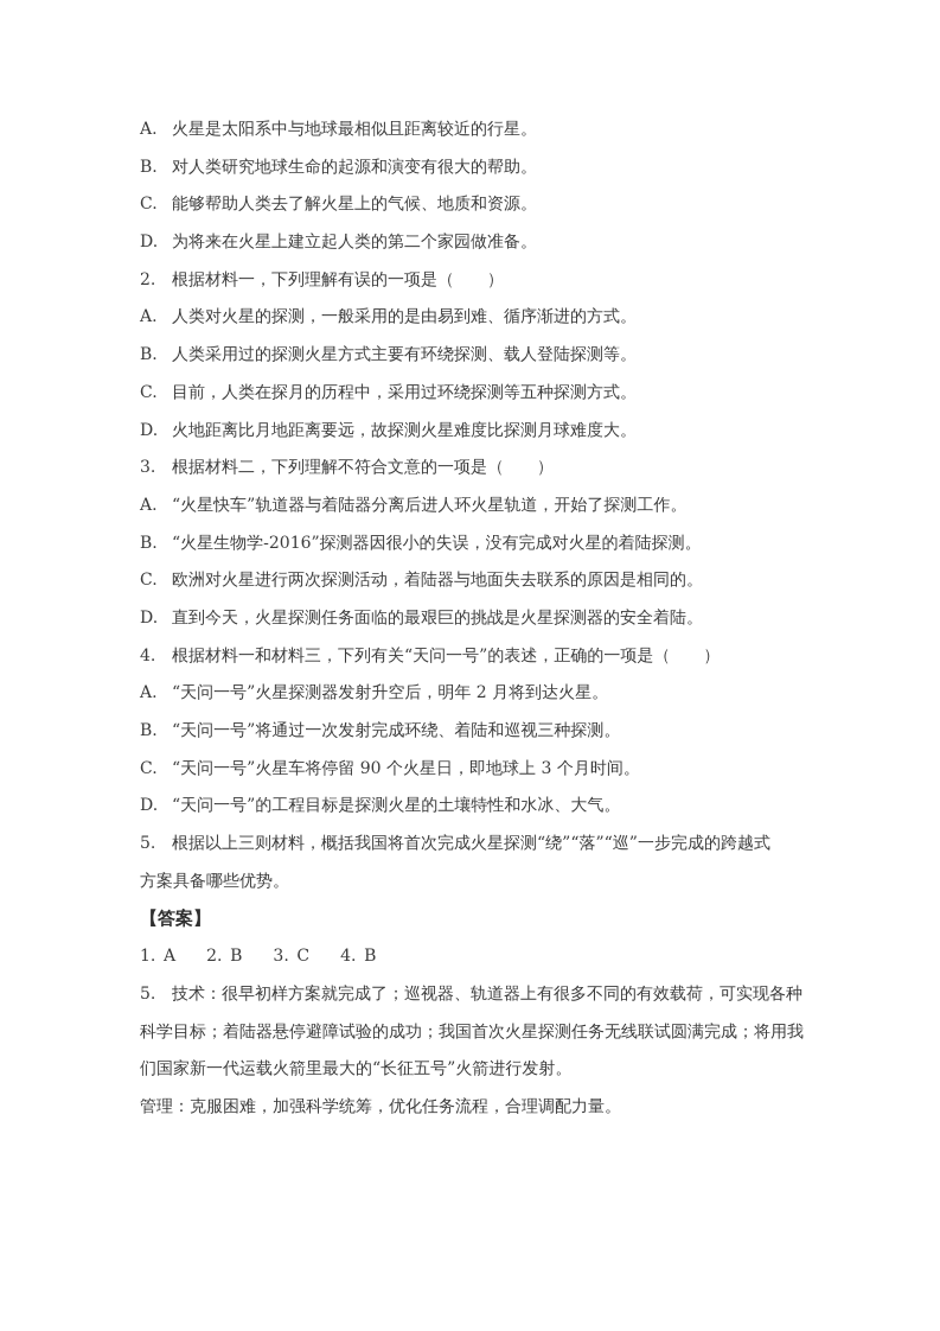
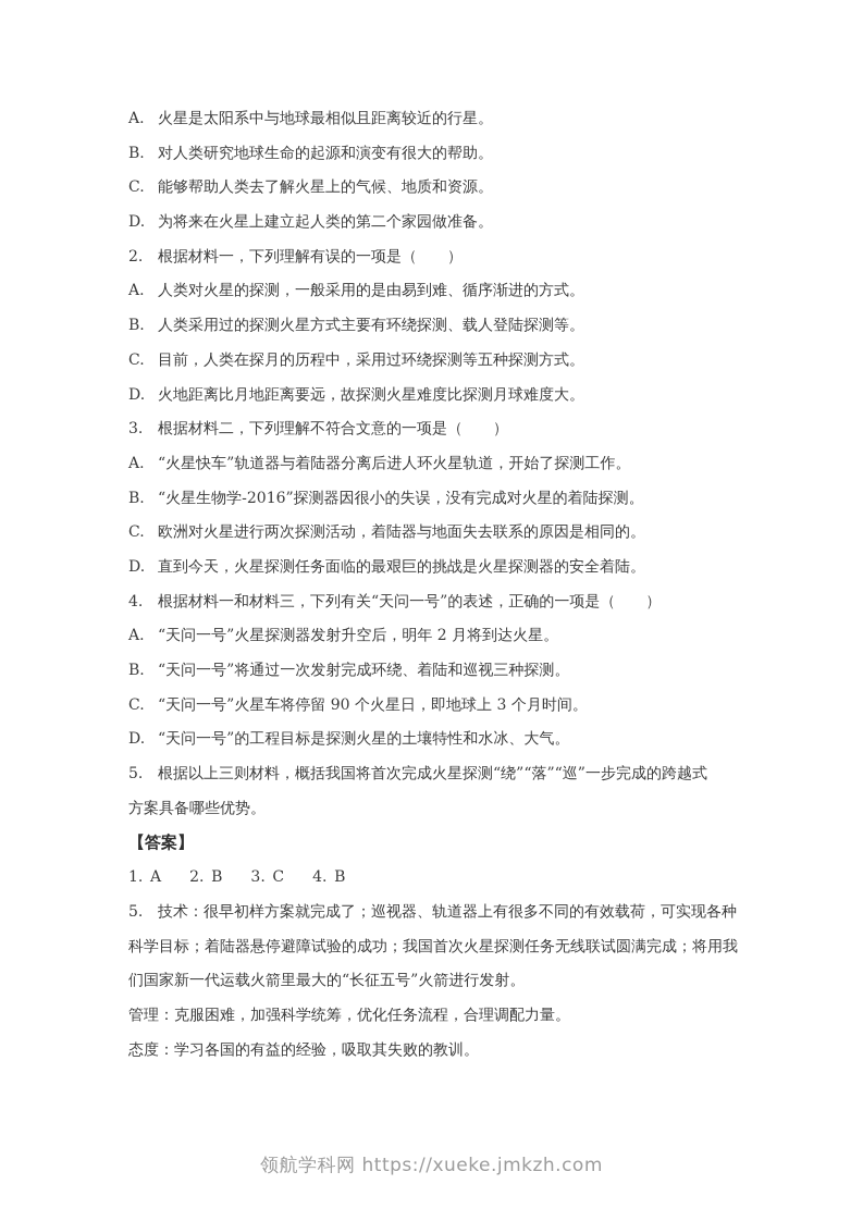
  A. 火星是太阳系中与地球最相似且距离较近的行星。
  B. 对人类研究地球生命的起源和演变有很大的帮助。
  C. 能够帮助人类去了解火星上的气候、地质和资源。
  D. 为将来在火星上建立起人类的第二个家园做准备。
  2. 根据材料一，下列理解有误的一项是（ ）
  A. 人类对火星的探测，一般采用的是由易到难、循序渐进的方式。
  B. 人类采用过的探测火星方式主要有环绕探测、载人登陆探测等。
  C. 目前，人类在探月的历程中，采用过环绕探测等五种探测方式。
  D. 火地距离比月地距离要远，故探测火星难度比探测月球难度大。
  3. 根据材料二，下列理解不符合文意的一项是（ ）
  A. “火星快车”轨道器与着陆器分离后进人环火星轨道，开始了探测工作。
  B. “火星生物学-2016”探测器因很小的失误，没有完成对火星的着陆探测。
  C. 欧洲对火星进行两次探测活动，着陆器与地面失去联系的原因是相同的。
  D. 直到今天，火星探测任务面临的最艰巨的挑战是火星探测器的安全着陆。
  4. 根据材料一和材料三，下列有关“天问一号”的表述，正确的一项是（ ）
  A. “天问一号”火星探测器发射升空后，明年 2 月将到达火星。
  B. “天问一号”将通过一次发射完成环绕、着陆和巡视三种探测。
  C. “天问一号”火星车将停留 90 个火星日，即地球上 3 个月时间。
  D. “天问一号”的工程目标是探测火星的土壤特性和水冰、大气。
  5. 根据以上三则材料，概括我国将首次完成火星探测“绕”“落”“巡”一步完成的跨越式
  方案具备哪些优势。
  【答案】
  1. A 2. B 3. C 4. B
  5. 技术：很早初样方案就完成了；巡视器、轨道器上有很多不同的有效载荷，可实现各种
  科学目标；着陆器悬停避障试验的成功；我国首次火星探测任务无线联试圆满完成；将用我
  们国家新一代运载火箭里最大的“长征五号”火箭进行发射。
  管理：克服困难，加强科学统筹，优化任务流程，合理调配力量。
+ 态度：学习各国的有益的经验，吸取其失败的教训。
+ 领航学科网 https://xueke.jmkzh.com
